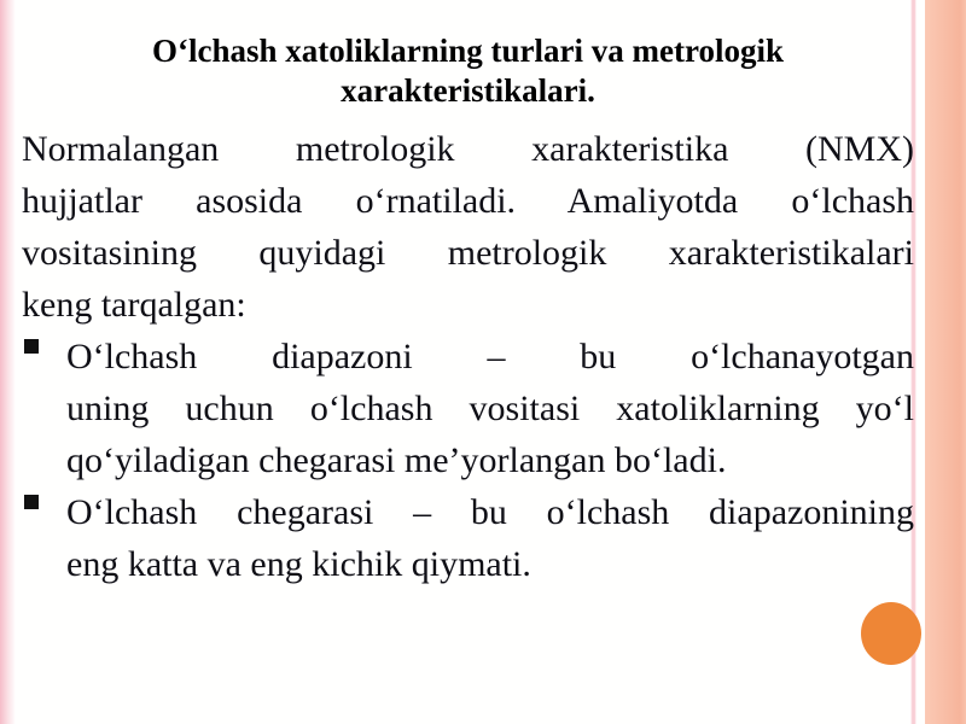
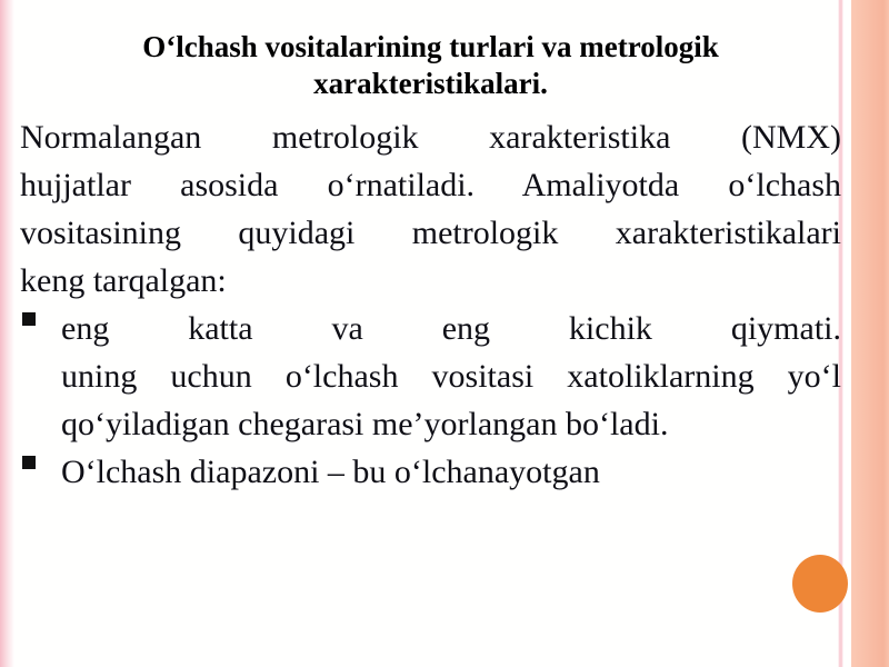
- Oʻlchash xatoliklarning turlari va metrologik
+ Oʻlchash vositalarining turlari va metrologik
  xarakteristikalari.
  Normalangan metrologik xarakteristika (NMX)
  hujjatlar asosida oʻrnatiladi. Amaliyotda oʻlchash
  vositasining quyidagi metrologik xarakteristikalari
  keng tarqalgan:
- Oʻlchash diapazoni – bu oʻlchanayotgan
+ eng katta va eng kichik qiymati.
  uning uchun oʻlchash vositasi xatoliklarning yoʻl
  qoʻyiladigan chegarasi me’yorlangan boʻladi.
- Oʻlchash chegarasi – bu oʻlchash diapazonining
- eng katta va eng kichik qiymati.
+ Oʻlchash diapazoni – bu oʻlchanayotgan
